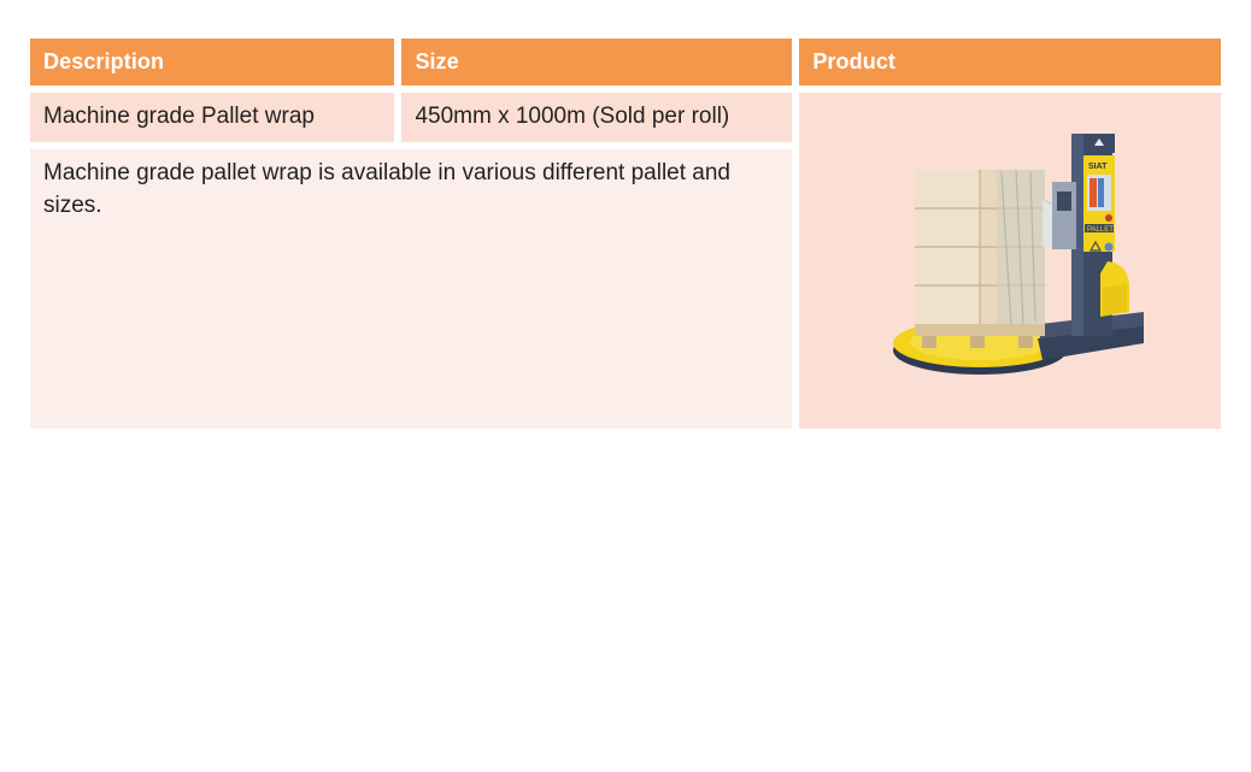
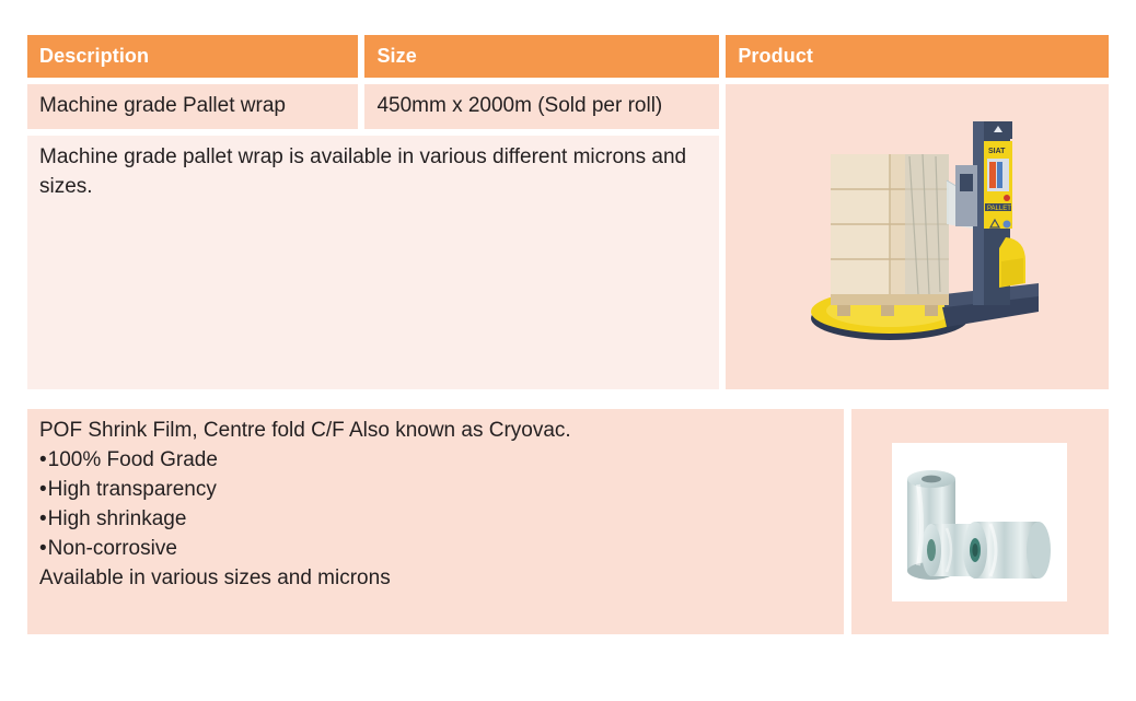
  Description		Size		Product
- Machine grade Pallet wrap		450mm x 1000m (Sold per roll)
+ Machine grade Pallet wrap		450mm x 2000m (Sold per roll)
- Machine grade pallet wrap is available in various different pallet and sizes.
+ Machine grade pallet wrap is available in various different microns and sizes.
+ POF Shrink Film, Centre fold C/F Also known as Cryovac. •100% Food Grade •High transparency •High shrinkage •Non-corrosive Available in various sizes and microns
